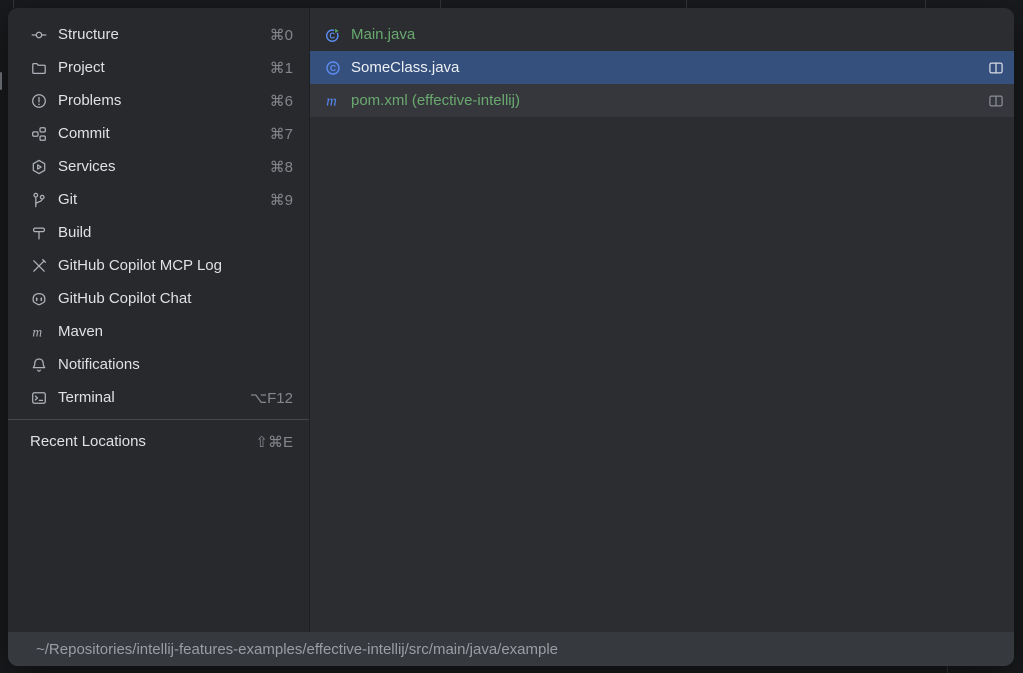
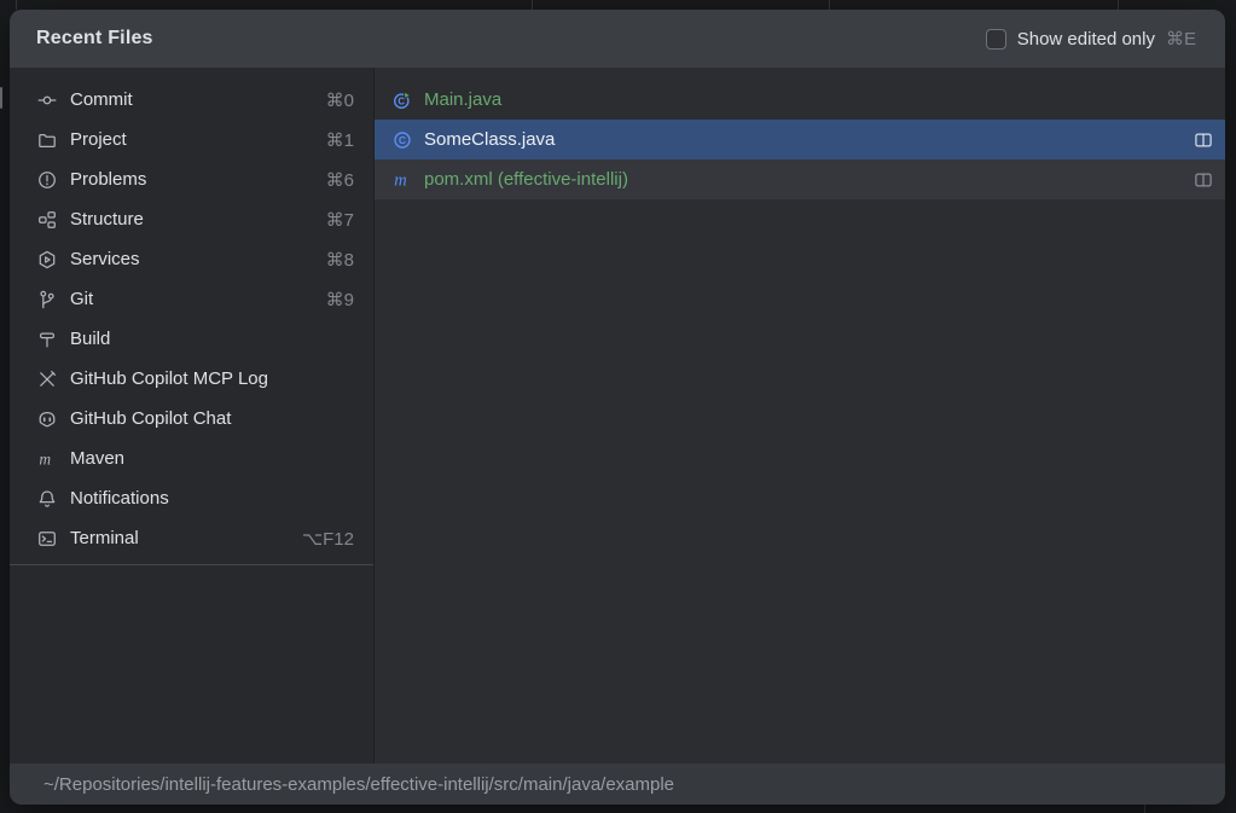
+ Recent Files
+ Show edited only
+ ⌘E
- Structure
+ Commit
  ⌘0
  Project
  ⌘1
  Problems
  ⌘6
- Commit
+ Structure
  ⌘7
  Services
  ⌘8
  Git
  ⌘9
  Build
  GitHub Copilot MCP Log
  GitHub Copilot Chat
  m
  Maven
  Notifications
  Terminal
  ⌥F12
- Recent Locations
- ⇧⌘E
  C
  Main.java
  C
  SomeClass.java
  m
  pom.xml (effective-intellij)
  ~/Repositories/intellij-features-examples/effective-intellij/src/main/java/example
